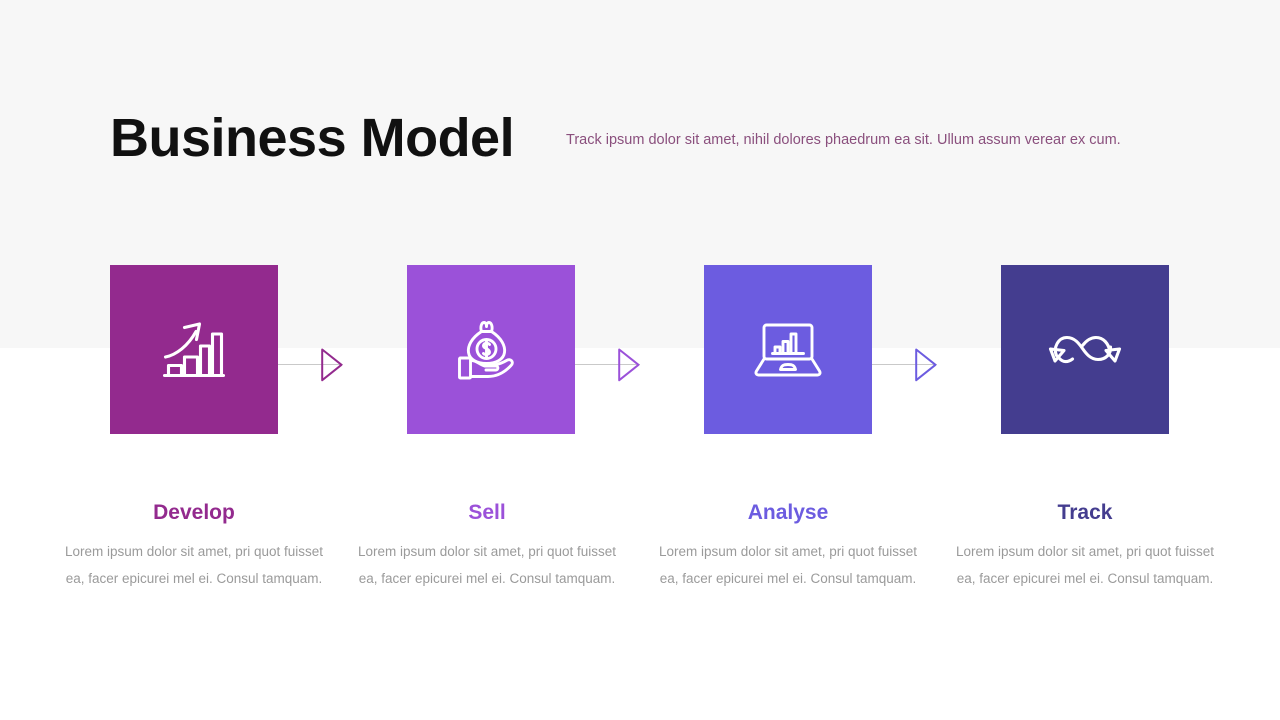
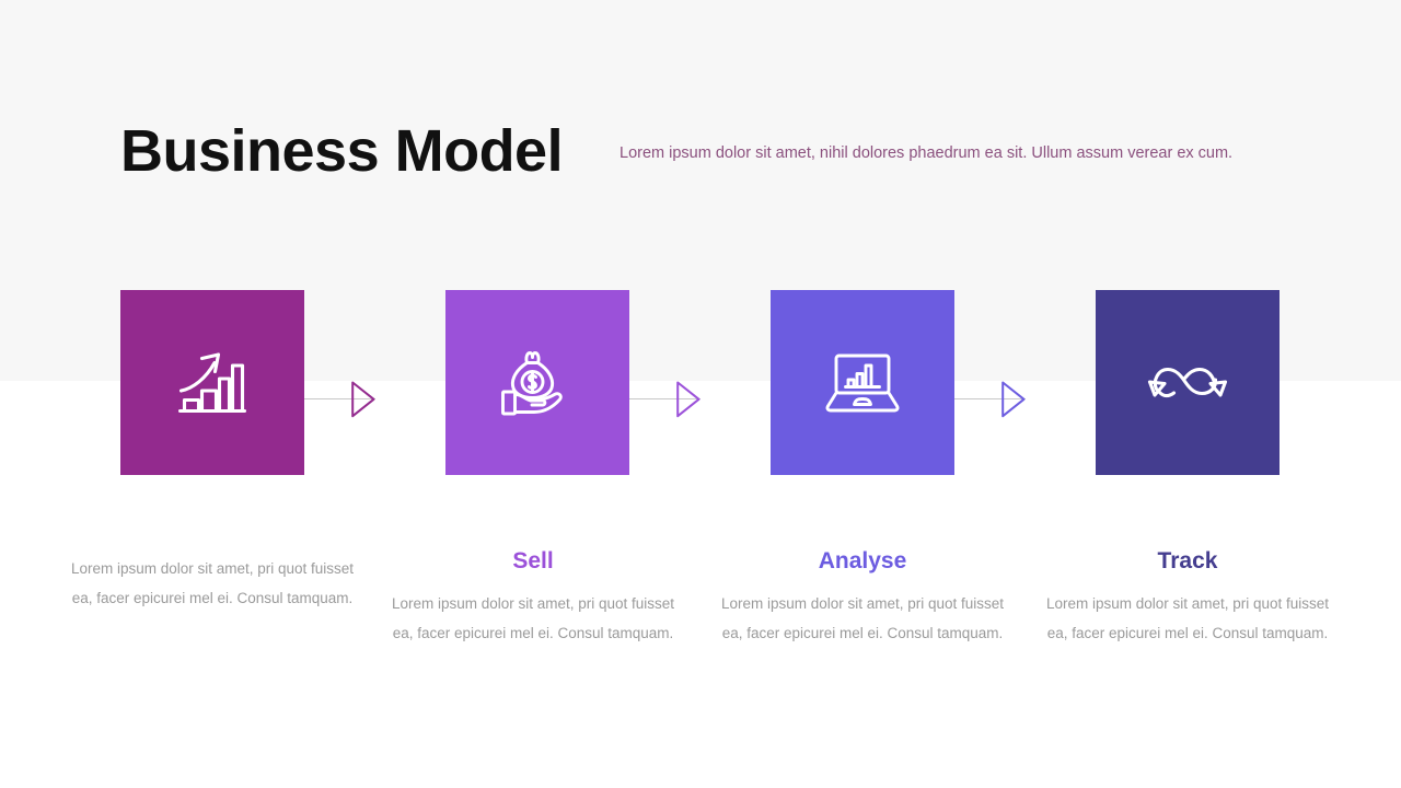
  Business Model
- Track ipsum dolor sit amet, nihil dolores phaedrum ea sit. Ullum assum verear ex cum.
+ Lorem ipsum dolor sit amet, nihil dolores phaedrum ea sit. Ullum assum verear ex cum.
- Develop
  Lorem ipsum dolor sit amet, pri quot fuisset ea, facer epicurei mel ei. Consul tamquam.
  Sell
  Lorem ipsum dolor sit amet, pri quot fuisset ea, facer epicurei mel ei. Consul tamquam.
  Analyse
  Lorem ipsum dolor sit amet, pri quot fuisset ea, facer epicurei mel ei. Consul tamquam.
  Track
  Lorem ipsum dolor sit amet, pri quot fuisset ea, facer epicurei mel ei. Consul tamquam.
